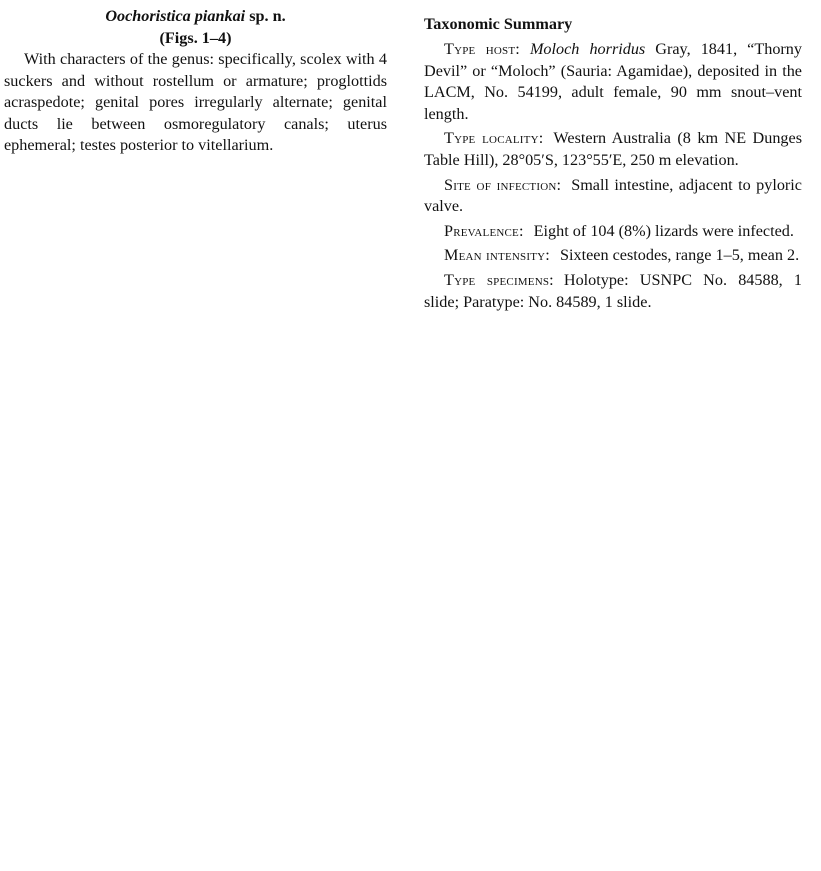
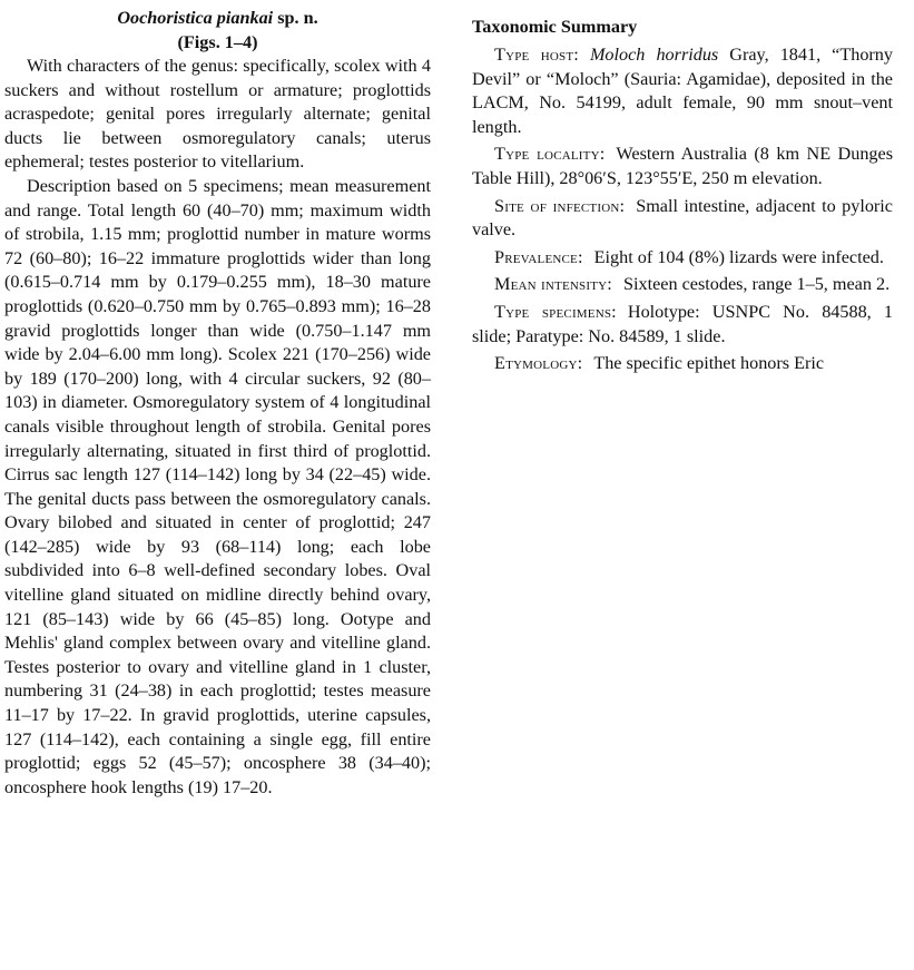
  Oochoristica piankai sp. n.
  (Figs. 1–4)
  With characters of the genus: specifically, scolex with 4 suckers and without rostellum or armature; proglottids acraspedote; genital pores irregularly alternate; genital ducts lie between osmoregulatory canals; uterus ephemeral; testes posterior to vitellarium.
+ Description based on 5 specimens; mean measurement and range. Total length 60 (40–70) mm; maximum width of strobila, 1.15 mm; proglottid number in mature worms 72 (60–80); 16–22 immature proglottids wider than long (0.615–0.714 mm by 0.179–0.255 mm), 18–30 mature proglottids (0.620–0.750 mm by 0.765–0.893 mm); 16–28 gravid proglottids longer than wide (0.750–1.147 mm wide by 2.04–6.00 mm long). Scolex 221 (170–256) wide by 189 (170–200) long, with 4 circular suckers, 92 (80–103) in diameter. Osmoregulatory system of 4 longitudinal canals visible throughout length of strobila. Genital pores irregularly alternating, situated in first third of proglottid. Cirrus sac length 127 (114–142) long by 34 (22–45) wide. The genital ducts pass between the osmoregulatory canals. Ovary bilobed and situated in center of proglottid; 247 (142–285) wide by 93 (68–114) long; each lobe subdivided into 6–8 well-defined secondary lobes. Oval vitelline gland situated on midline directly behind ovary, 121 (85–143) wide by 66 (45–85) long. Ootype and Mehlis' gland complex between ovary and vitelline gland. Testes posterior to ovary and vitelline gland in 1 cluster, numbering 31 (24–38) in each proglottid; testes measure 11–17 by 17–22. In gravid proglottids, uterine capsules, 127 (114–142), each containing a single egg, fill entire proglottid; eggs 52 (45–57); oncosphere 38 (34–40); oncosphere hook lengths (19) 17–20.
  Taxonomic Summary
  Type host: Moloch horridus Gray, 1841, “Thorny Devil” or “Moloch” (Sauria: Agamidae), deposited in the LACM, No. 54199, adult female, 90 mm snout–vent length.
- Type locality: Western Australia (8 km NE Dunges Table Hill), 28°05′S, 123°55′E, 250 m elevation.
+ Type locality: Western Australia (8 km NE Dunges Table Hill), 28°06′S, 123°55′E, 250 m elevation.
  Site of infection: Small intestine, adjacent to pyloric valve.
  Prevalence: Eight of 104 (8%) lizards were infected.
  Mean intensity: Sixteen cestodes, range 1–5, mean 2.
  Type specimens: Holotype: USNPC No. 84588, 1 slide; Paratype: No. 84589, 1 slide.
+ Etymology: The specific epithet honors Eric
